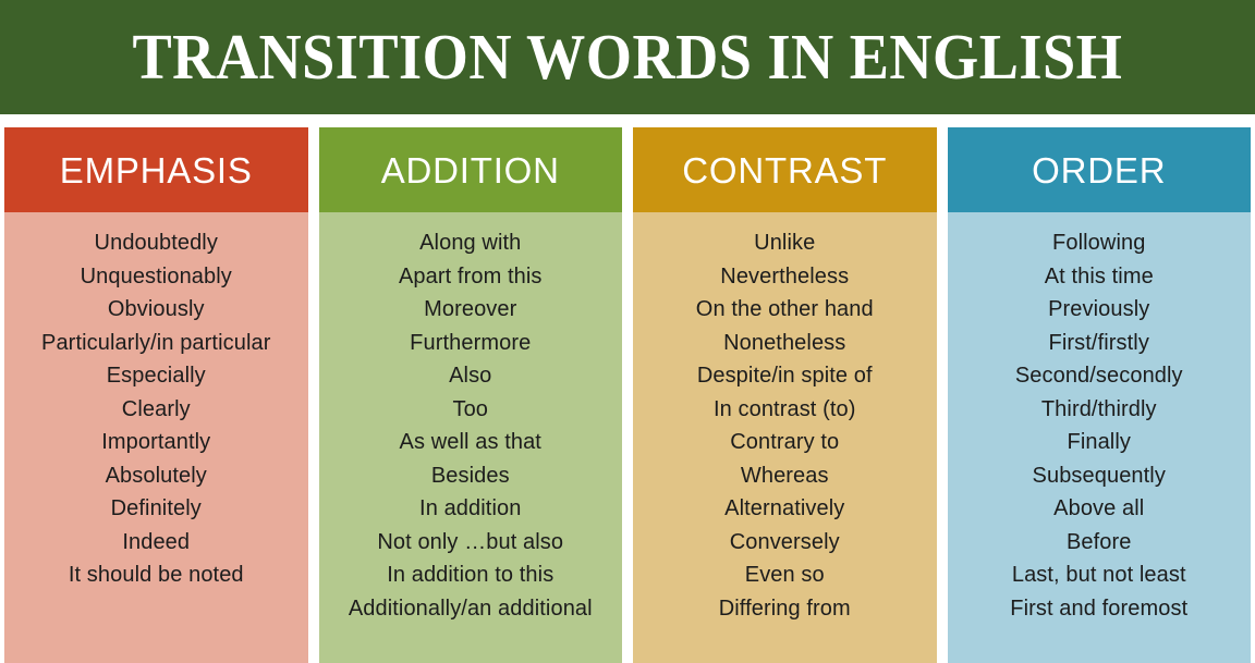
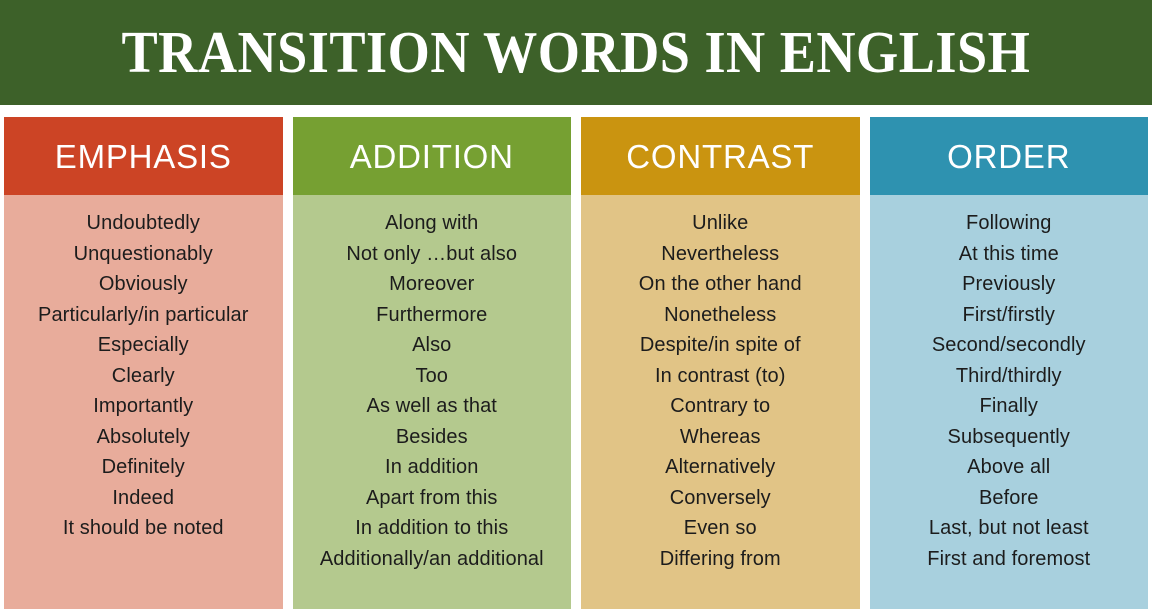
  TRANSITION WORDS IN ENGLISH
  EMPHASIS
  Undoubtedly
  Unquestionably
  Obviously
  Particularly/in particular
  Especially
  Clearly
  Importantly
  Absolutely
  Definitely
  Indeed
  It should be noted
  ADDITION
  Along with
- Apart from this
+ Not only …but also
  Moreover
  Furthermore
  Also
  Too
  As well as that
  Besides
  In addition
- Not only …but also
+ Apart from this
  In addition to this
  Additionally/an additional
  CONTRAST
  Unlike
  Nevertheless
  On the other hand
  Nonetheless
  Despite/in spite of
  In contrast (to)
  Contrary to
  Whereas
  Alternatively
  Conversely
  Even so
  Differing from
  ORDER
  Following
  At this time
  Previously
  First/firstly
  Second/secondly
  Third/thirdly
  Finally
  Subsequently
  Above all
  Before
  Last, but not least
  First and foremost
